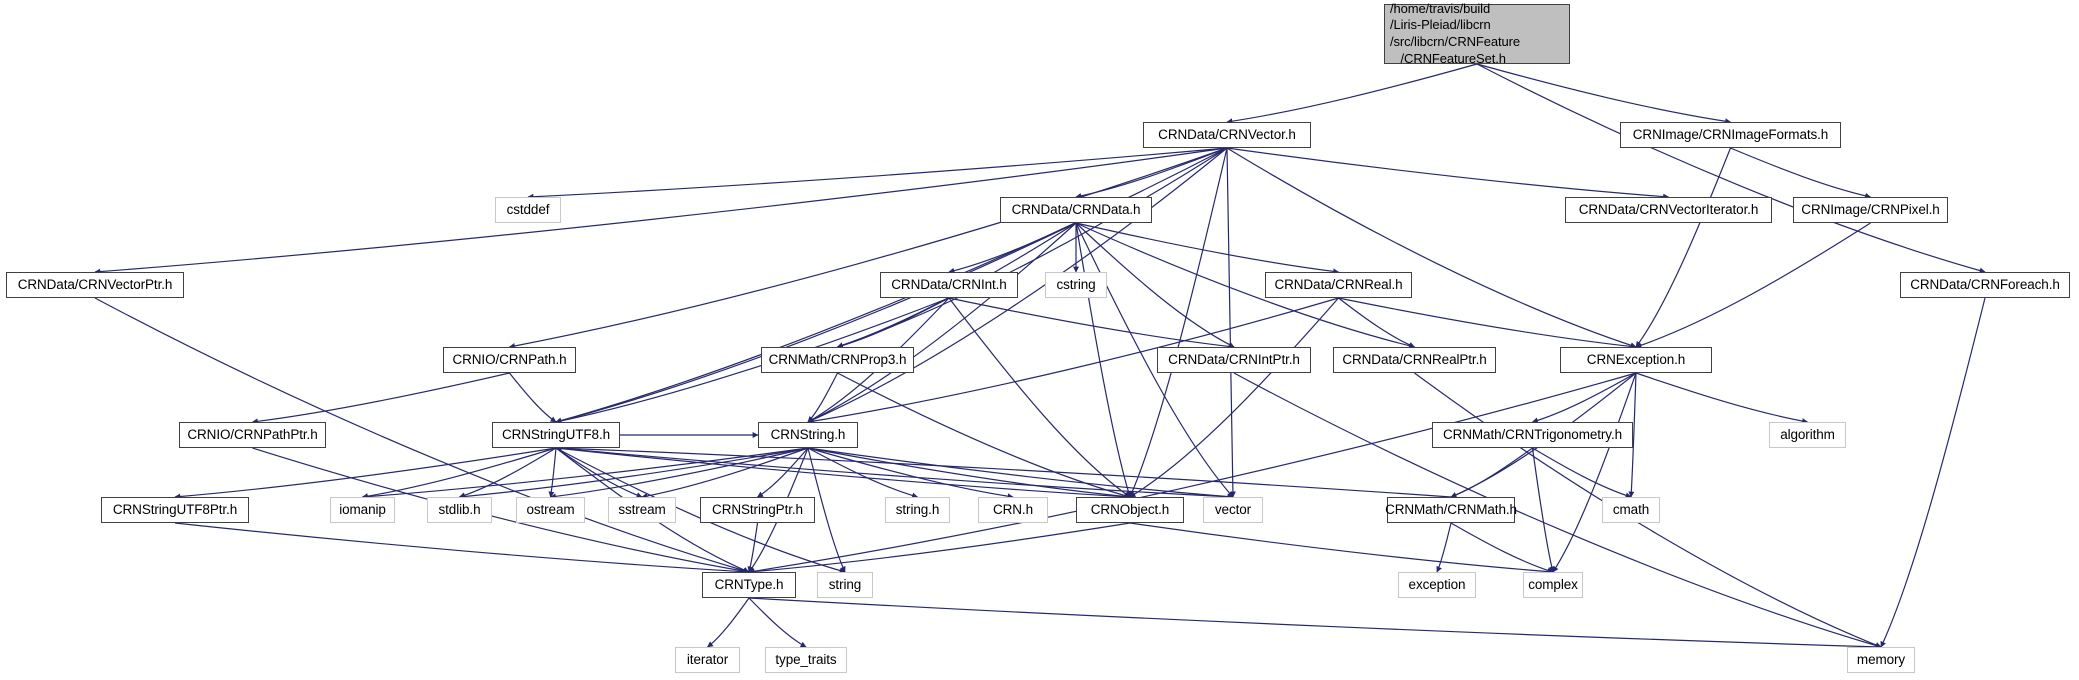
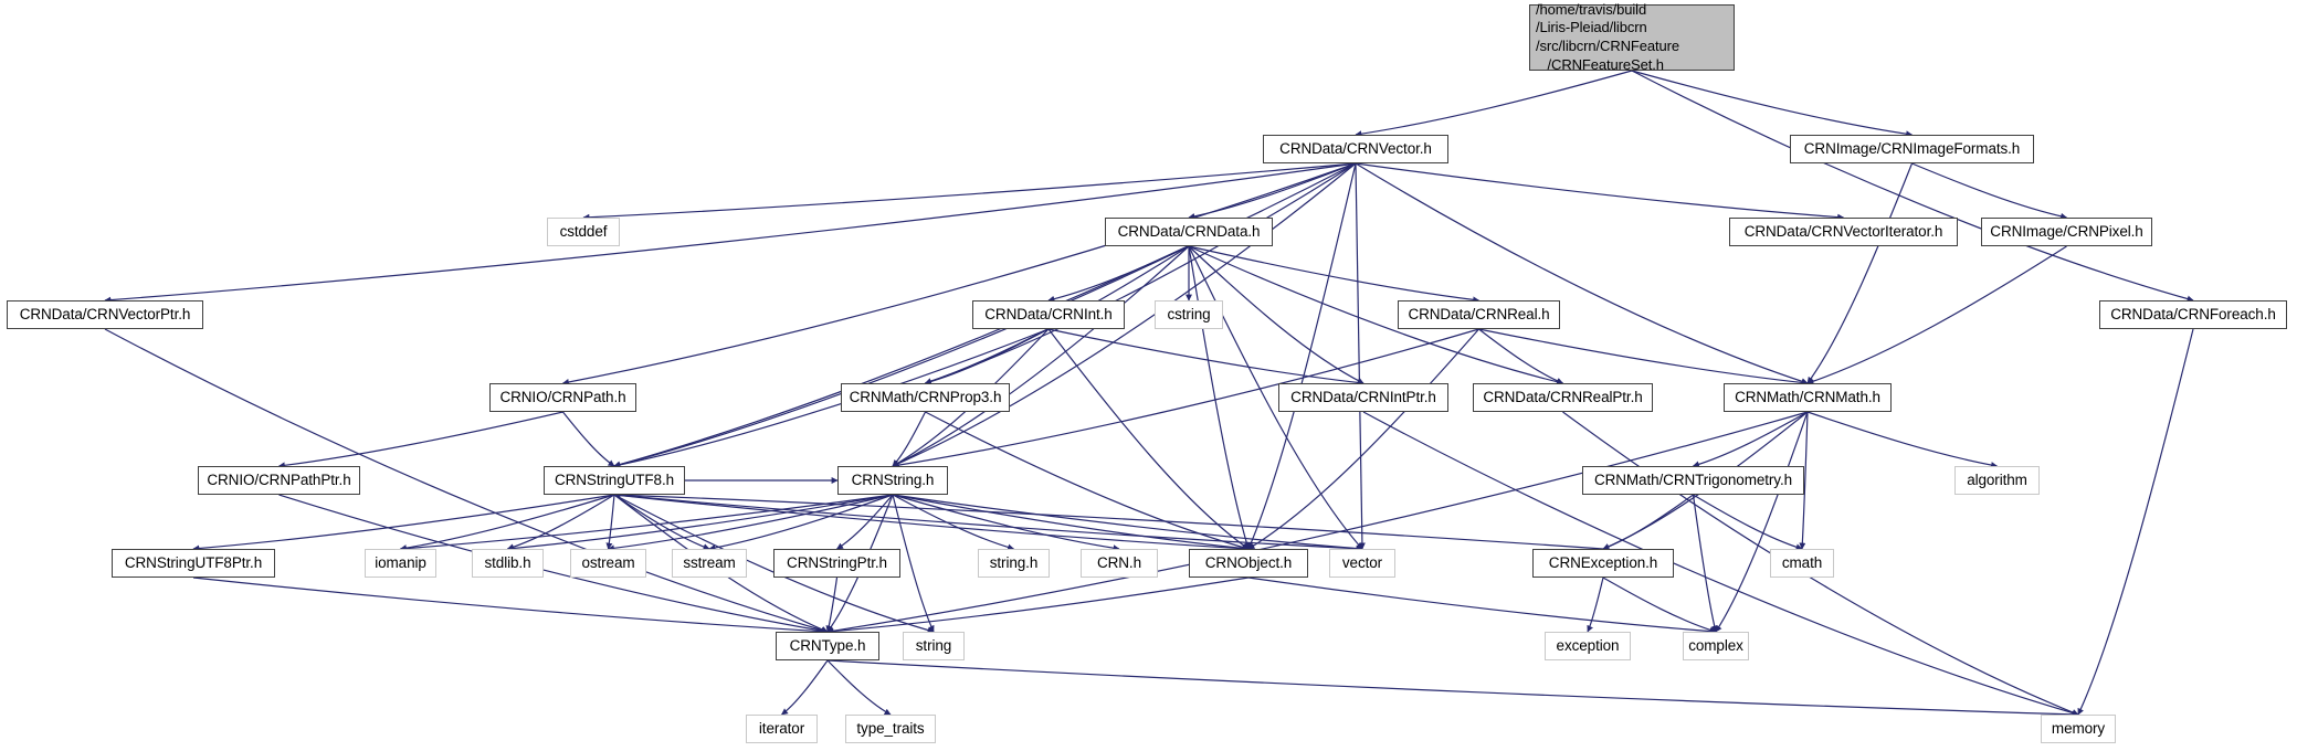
  /home/travis/build
  /Liris-Pleiad/libcrn
  /src/libcrn/CRNFeature
  /CRNFeatureSet.h
  CRNData/CRNVector.h
  CRNImage/CRNImageFormats.h
  cstddef
  CRNData/CRNData.h
  CRNData/CRNVectorIterator.h
  CRNImage/CRNPixel.h
  CRNData/CRNVectorPtr.h
  CRNData/CRNInt.h
  cstring
  CRNData/CRNReal.h
  CRNData/CRNForeach.h
  CRNIO/CRNPath.h
  CRNMath/CRNProp3.h
  CRNData/CRNIntPtr.h
  CRNData/CRNRealPtr.h
- CRNException.h
+ CRNMath/CRNMath.h
  CRNIO/CRNPathPtr.h
  CRNStringUTF8.h
  CRNString.h
  CRNMath/CRNTrigonometry.h
  algorithm
  CRNStringUTF8Ptr.h
  iomanip
  stdlib.h
  ostream
  sstream
  CRNStringPtr.h
  string.h
  CRN.h
  CRNObject.h
  vector
- CRNMath/CRNMath.h
+ CRNException.h
  cmath
  CRNType.h
  string
  exception
  complex
  iterator
  type_traits
  memory
